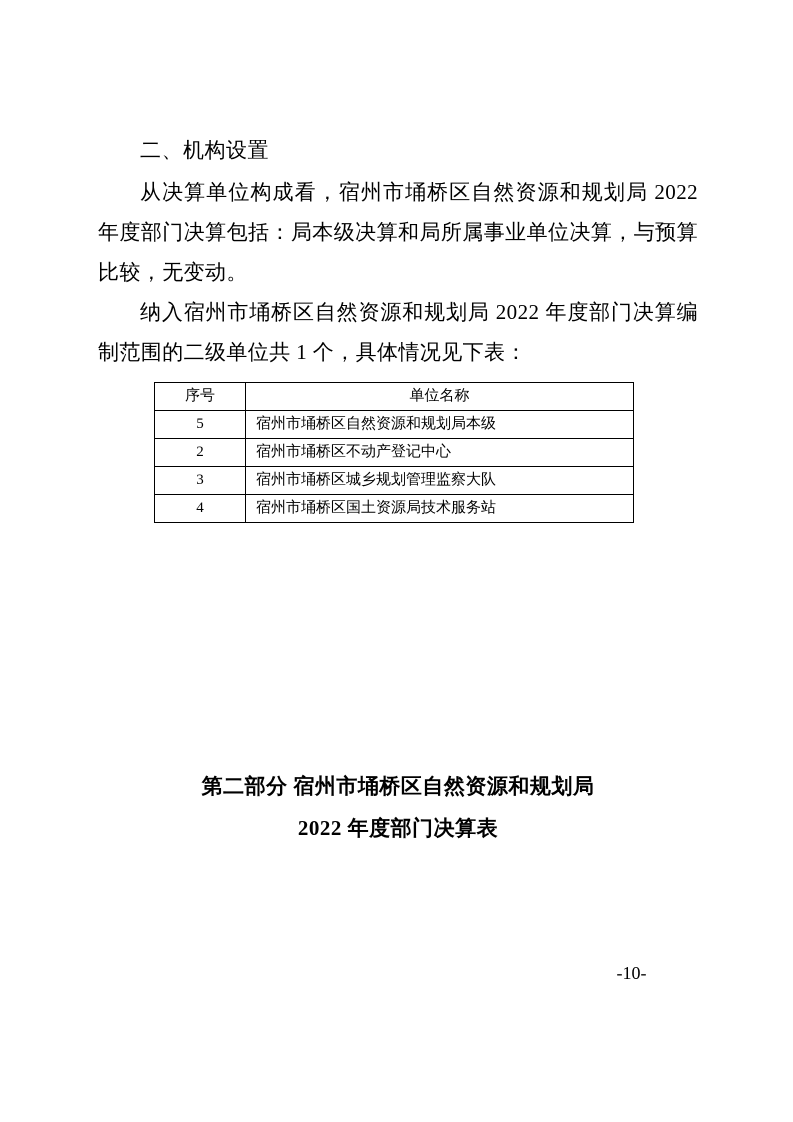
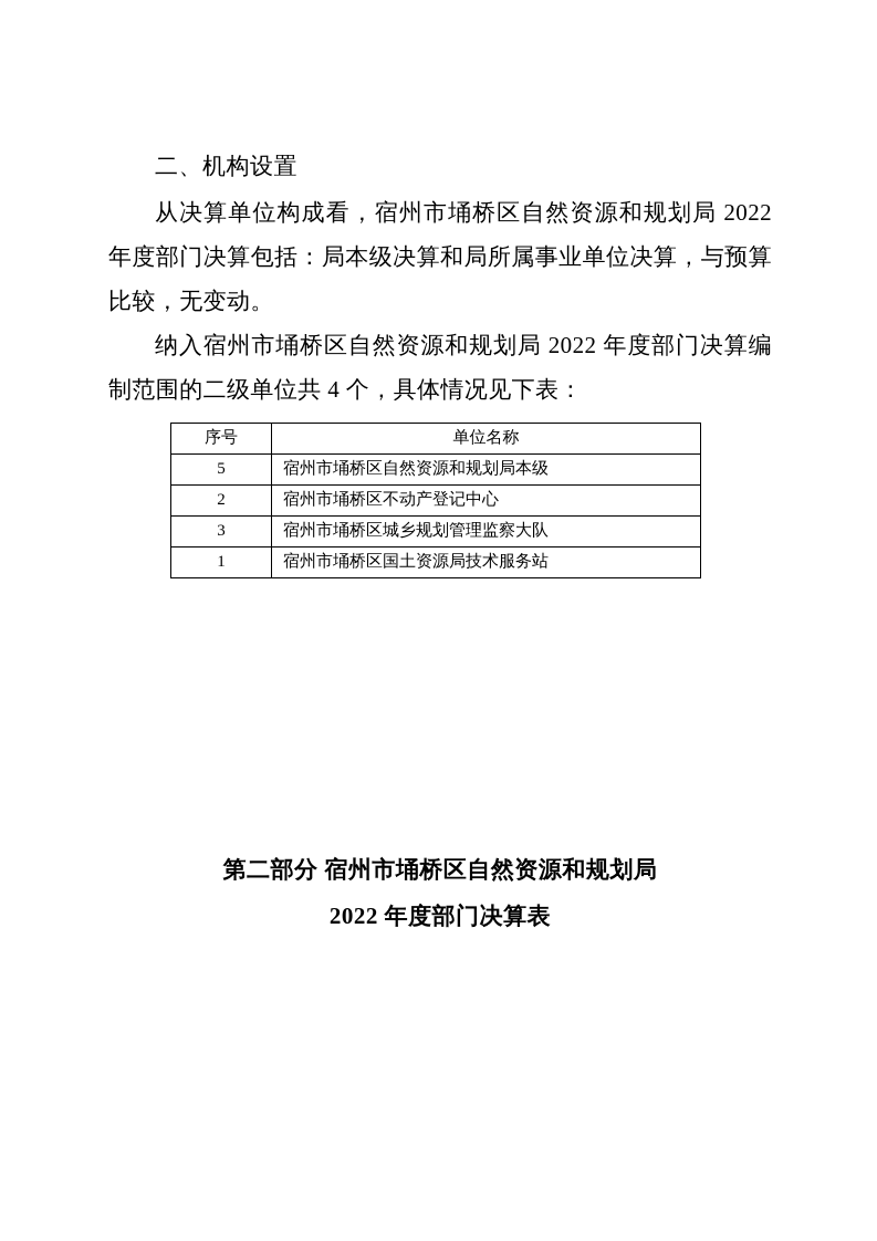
  二、机构设置
  从决算单位构成看，宿州市埇桥区自然资源和规划局 2022 年度部门决算包括：局本级决算和局所属事业单位决算，与预算比较，无变动。
- 纳入宿州市埇桥区自然资源和规划局 2022 年度部门决算编制范围的二级单位共 1 个，具体情况见下表：
+ 纳入宿州市埇桥区自然资源和规划局 2022 年度部门决算编制范围的二级单位共 4 个，具体情况见下表：
  序号	单位名称
  5	宿州市埇桥区自然资源和规划局本级
  2	宿州市埇桥区不动产登记中心
  3	宿州市埇桥区城乡规划管理监察大队
- 4	宿州市埇桥区国土资源局技术服务站
+ 1	宿州市埇桥区国土资源局技术服务站
  第二部分 宿州市埇桥区自然资源和规划局
  2022 年度部门决算表
- -10-
